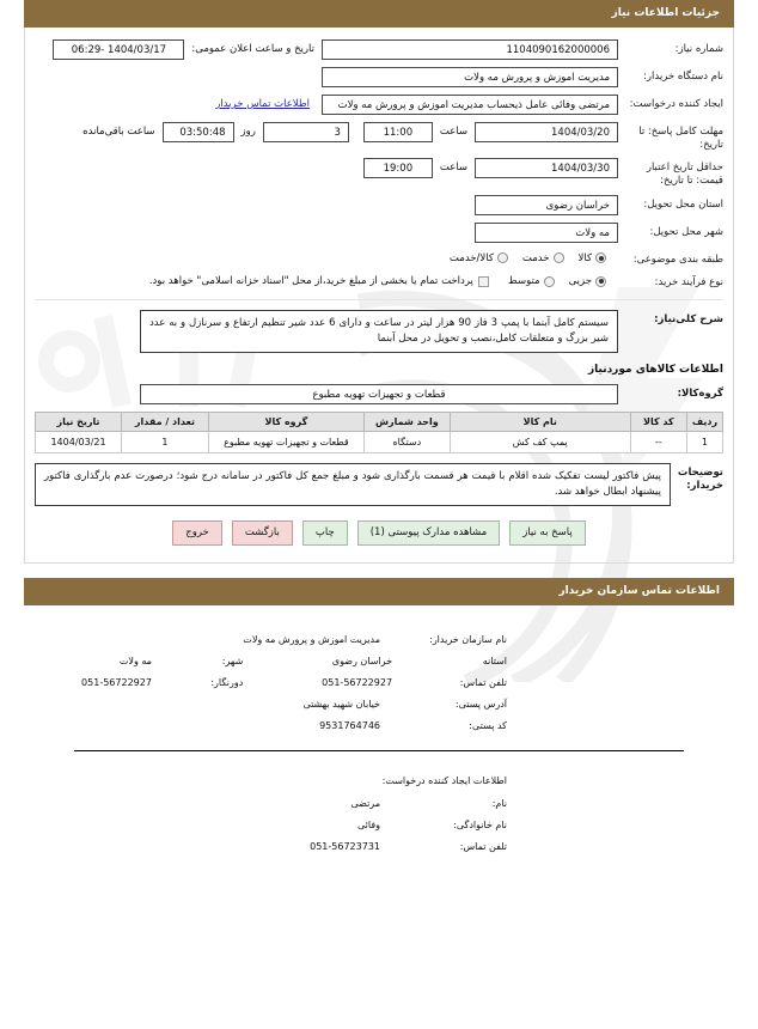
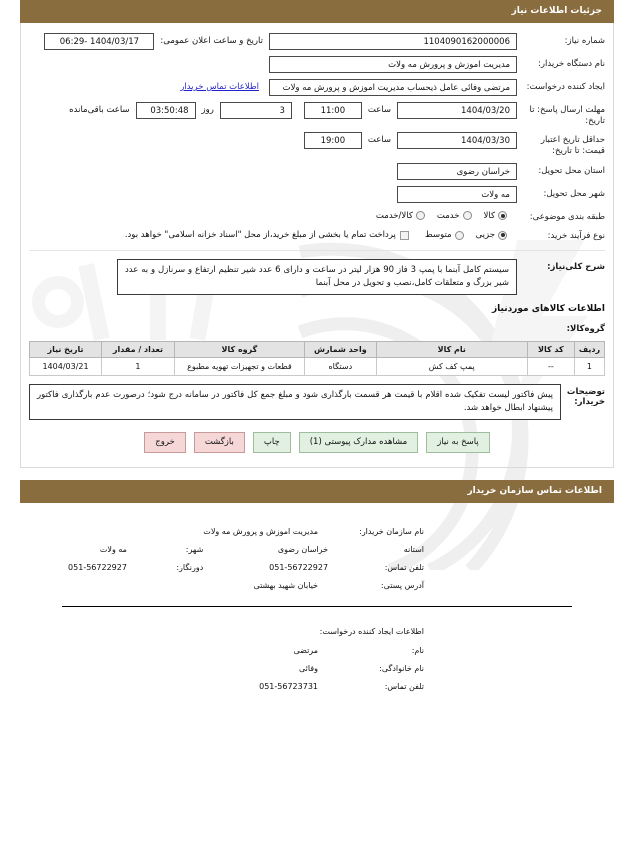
  جزئیات اطلاعات نیاز
  شماره نیاز:
  1104090162000006
  تاریخ و ساعت اعلان عمومی:
  1404/03/17 -06:29
  نام دستگاه خریدار:
  مدیریت اموزش و پرورش مه ولات
  ایجاد کننده درخواست:
  مرتضی وفائی عامل ذیحساب مدیریت اموزش و پرورش مه ولات
  اطلاعات تماس خریدار
- مهلت کامل پاسخ: تا تاریخ:
+ مهلت ارسال پاسخ: تا تاریخ:
  1404/03/20
  ساعت
  11:00
  3
  روز
  03:50:48
  ساعت باقی‌مانده
  حداقل تاریخ اعتبار قیمت: تا تاریخ:
  1404/03/30
  ساعت
  19:00
  استان محل تحویل:
  خراسان رضوی
  شهر محل تحویل:
  مه ولات
  طبقه بندی موضوعی:
  کالا
  خدمت
  کالا/خدمت
  نوع فرآیند خرید:
  جزیی
  متوسط
  پرداخت تمام یا بخشی از مبلغ خرید،از محل "اسناد خزانه اسلامی" خواهد بود.
  شرح کلی‌نیاز:
  سیستم کامل آبنما با پمپ 3 فاز 90 هزار لیتر در ساعت و دارای 6 عدد شیر تنظیم ارتفاع و سرنازل و به عدد شیر بزرگ و متعلقات کامل،نصب و تحویل در محل آبنما
  اطلاعات کالاهای موردنیاز
  گروه‌کالا:
- قطعات و تجهیزات تهویه مطبوع
  ردیف	کد کالا	نام کالا	واحد شمارش	گروه کالا	تعداد / مقدار	تاریخ نیاز
  1	--	پمپ کف کش	دستگاه	قطعات و تجهیزات تهویه مطبوع	1	1404/03/21
  توضیحات خریدار:
  پیش فاکتور لیست تفکیک شده اقلام با قیمت هر قسمت بارگذاری شود و مبلغ جمع کل فاکتور در سامانه درج شود؛ درصورت عدم بارگذاری فاکتور پیشنهاد ابطال خواهد شد.
  پاسخ به نیاز
  مشاهده مدارک پیوستی (1)
  چاپ
  بازگشت
  خروج
  اطلاعات تماس سازمان خریدار
  نام سازمان خریدار:
  مدیریت اموزش و پرورش مه ولات
  استانه
  خراسان رضوی
  شهر:
  مه ولات
  تلفن تماس:
  051-56722927
  دورنگار:
  051-56722927
  آدرس پستی:
  خیابان شهید بهشتی
- کد پستی:
- 9531764746
  اطلاعات ایجاد کننده درخواست:
  نام:
  مرتضی
  نام خانوادگی:
  وفائی
  تلفن تماس:
  051-56723731
